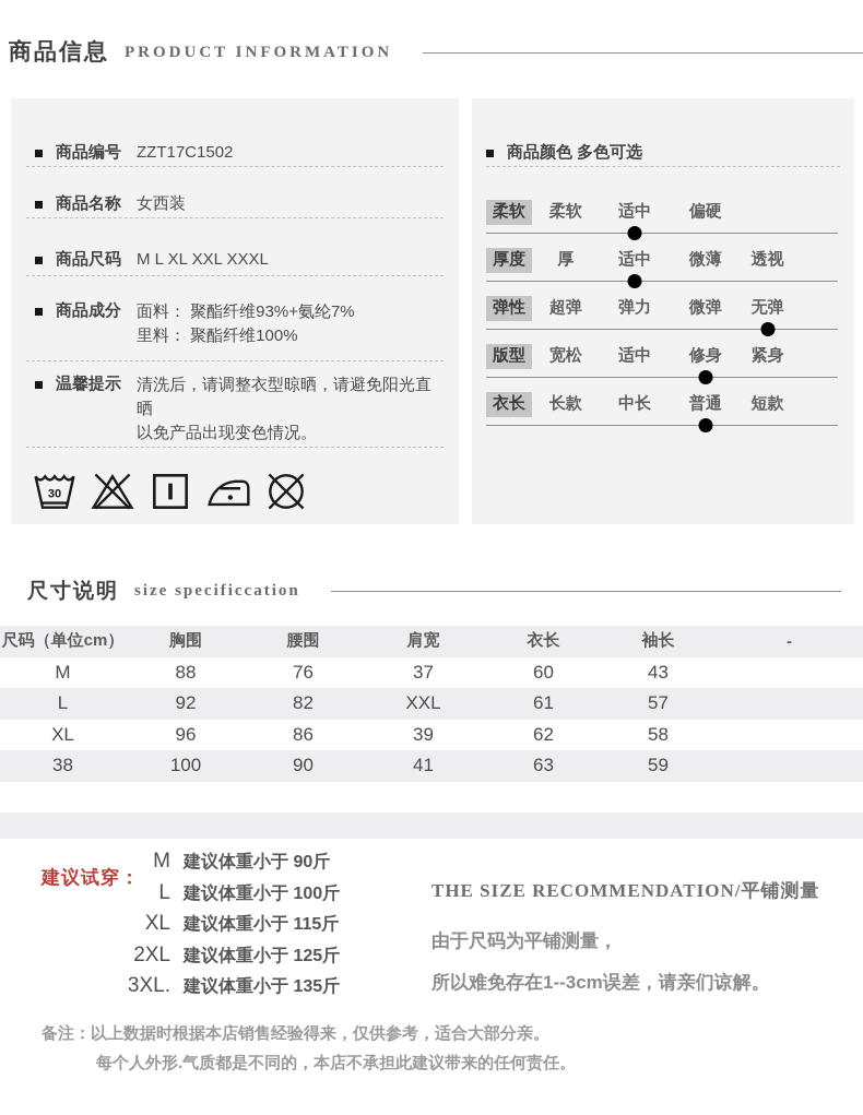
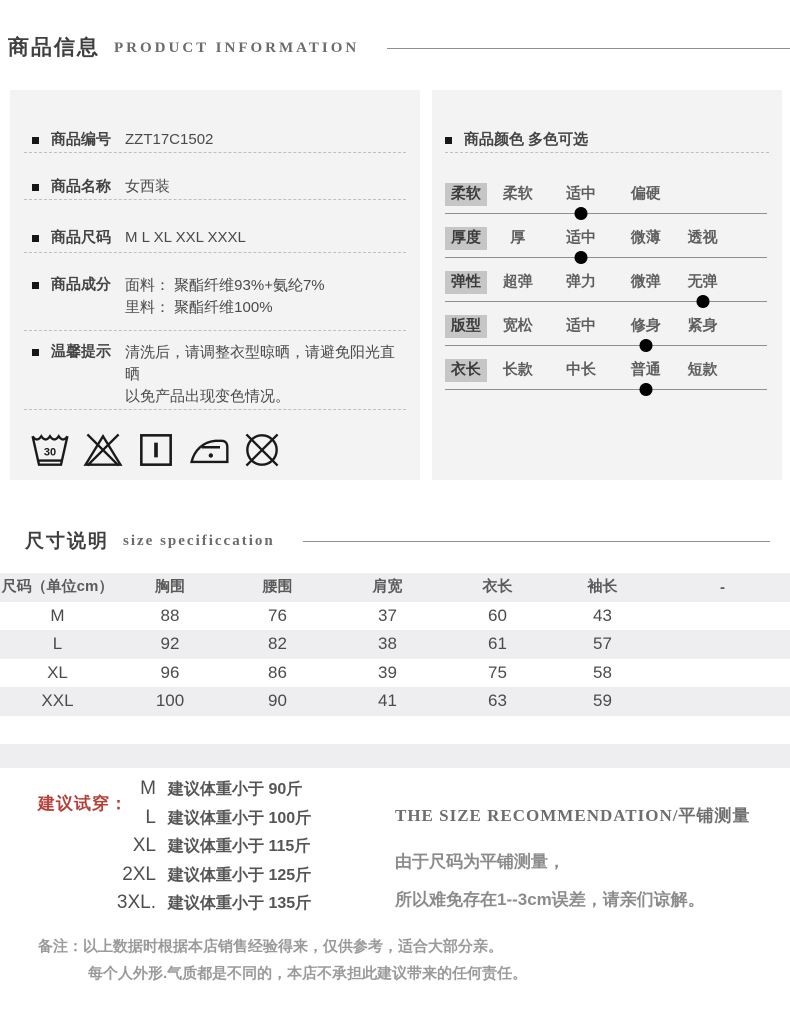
  商品信息
  PRODUCT INFORMATION
  商品编号
  ZZT17C1502
  商品名称
  女西装
  商品尺码
  M L XL XXL XXXL
  商品成分
  面料： 聚酯纤维93%+氨纶7%
  里料： 聚酯纤维100%
  温馨提示
  清洗后，请调整衣型晾晒，请避免阳光直晒
  以免产品出现变色情况。
  30
  商品颜色 多色可选
  柔软
  柔软
  适中
  偏硬
  厚度
  厚
  适中
  微薄
  透视
  弹性
  超弹
  弹力
  微弹
  无弹
  版型
  宽松
  适中
  修身
  紧身
  衣长
  长款
  中长
  普通
  短款
  尺寸说明
  size specificcation
  尺码（单位cm）	胸围	腰围	肩宽	衣长	袖长	-
  M	88	76	37	60	43
- L	92	82	XXL	61	57
+ L	92	82	38	61	57
- XL	96	86	39	62	58
+ XL	96	86	39	75	58
- 38	100	90	41	63	59
+ XXL	100	90	41	63	59
  建议试穿：
  M
  建议体重小于 90斤
  L
  建议体重小于 100斤
  XL
  建议体重小于 115斤
  2XL
  建议体重小于 125斤
  3XL.
  建议体重小于 135斤
  THE SIZE RECOMMENDATION/平铺测量
  由于尺码为平铺测量，
  所以难免存在1--3cm误差，请亲们谅解。
  备注：以上数据时根据本店销售经验得来，仅供参考，适合大部分亲。
  每个人外形.气质都是不同的，本店不承担此建议带来的任何责任。
